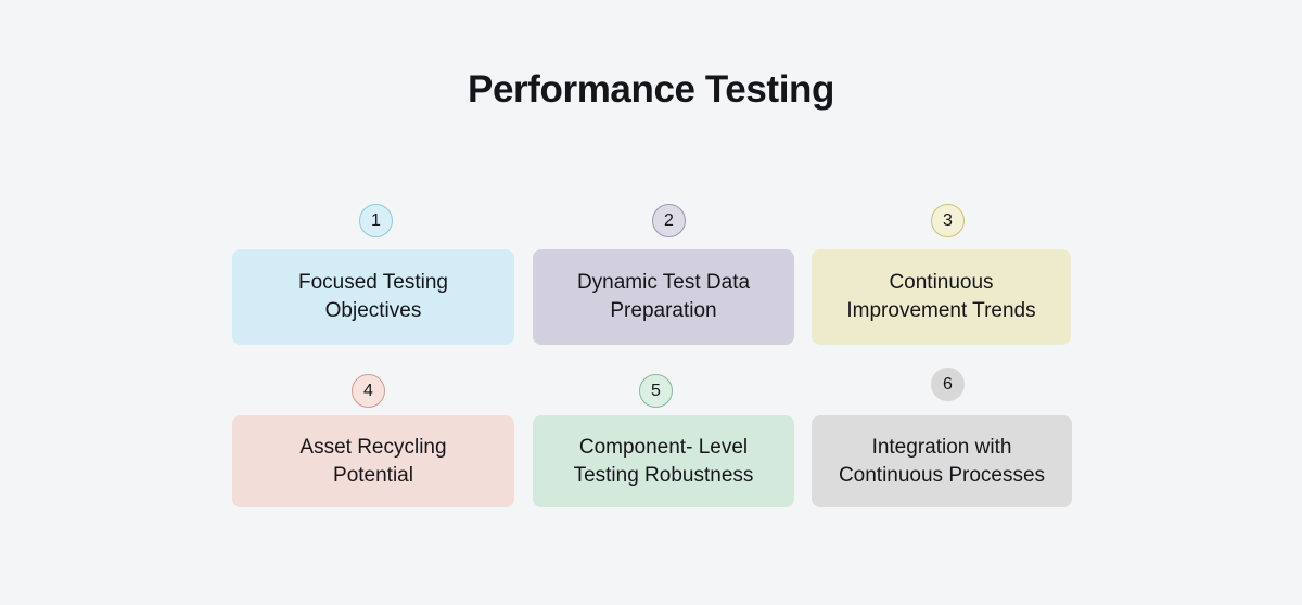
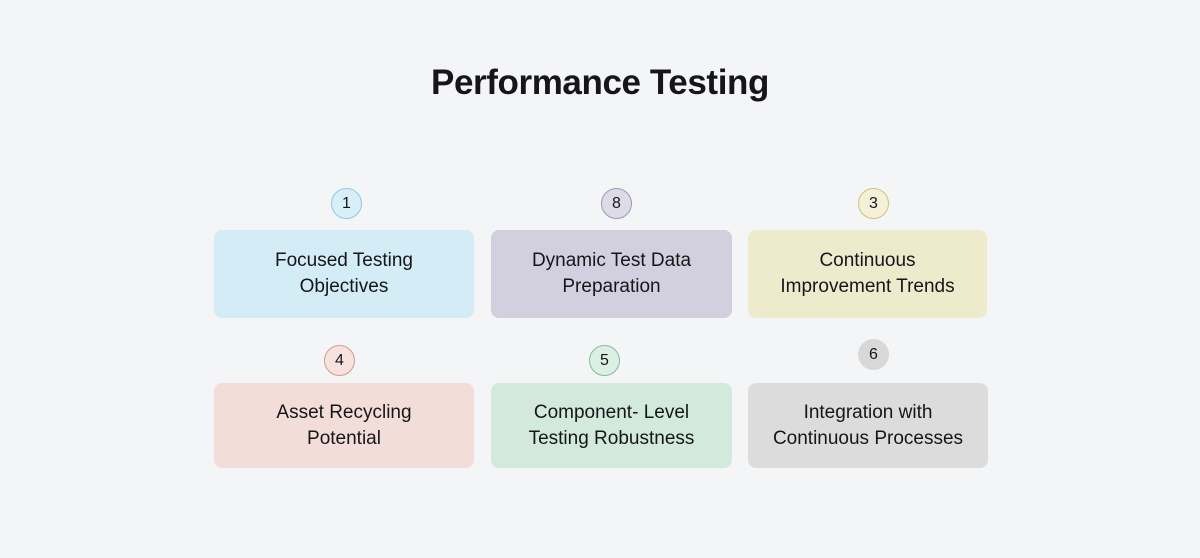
  Performance Testing
  1
  Focused Testing
  Objectives
- 2
+ 8
  Dynamic Test Data
  Preparation
  3
  Continuous
  Improvement Trends
  4
  Asset Recycling
  Potential
  5
  Component- Level
  Testing Robustness
  6
  Integration with
  Continuous Processes
